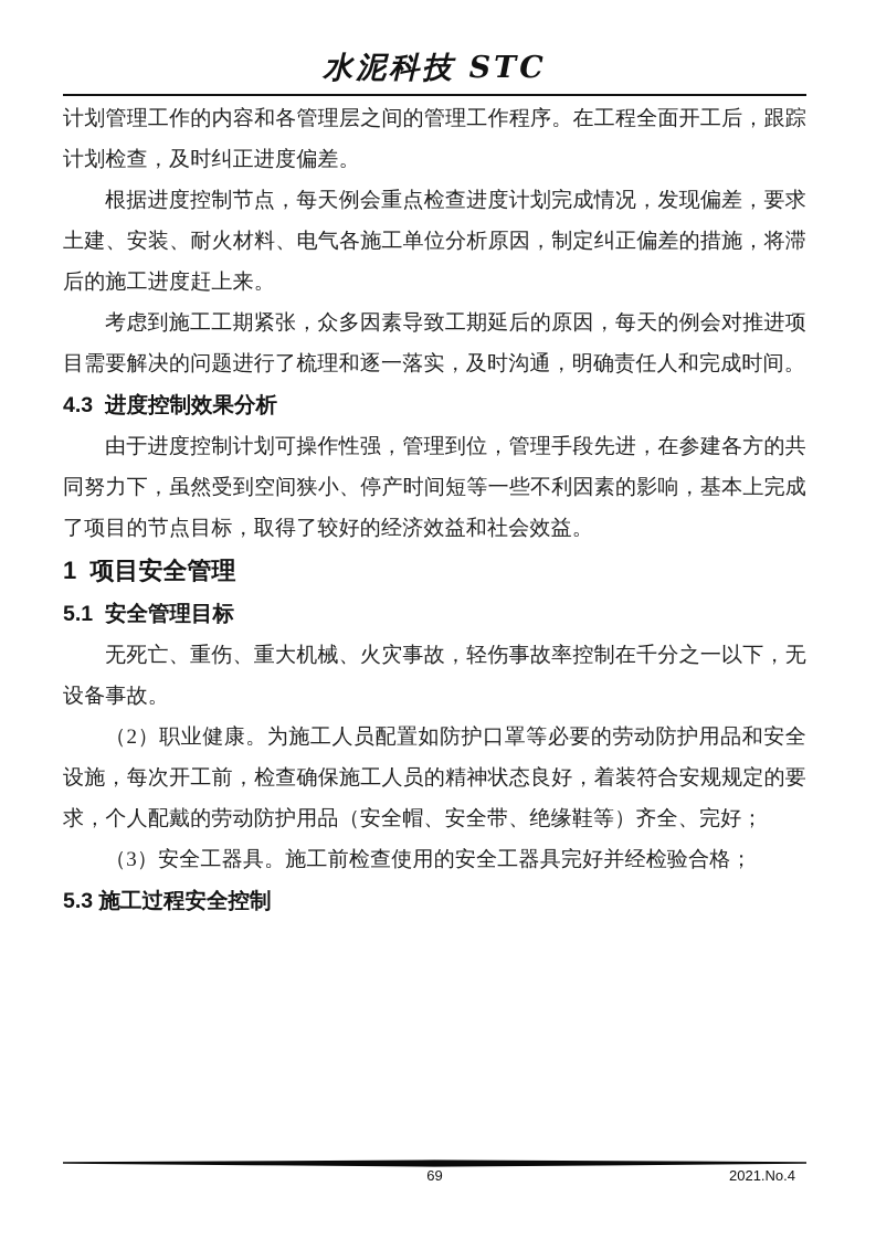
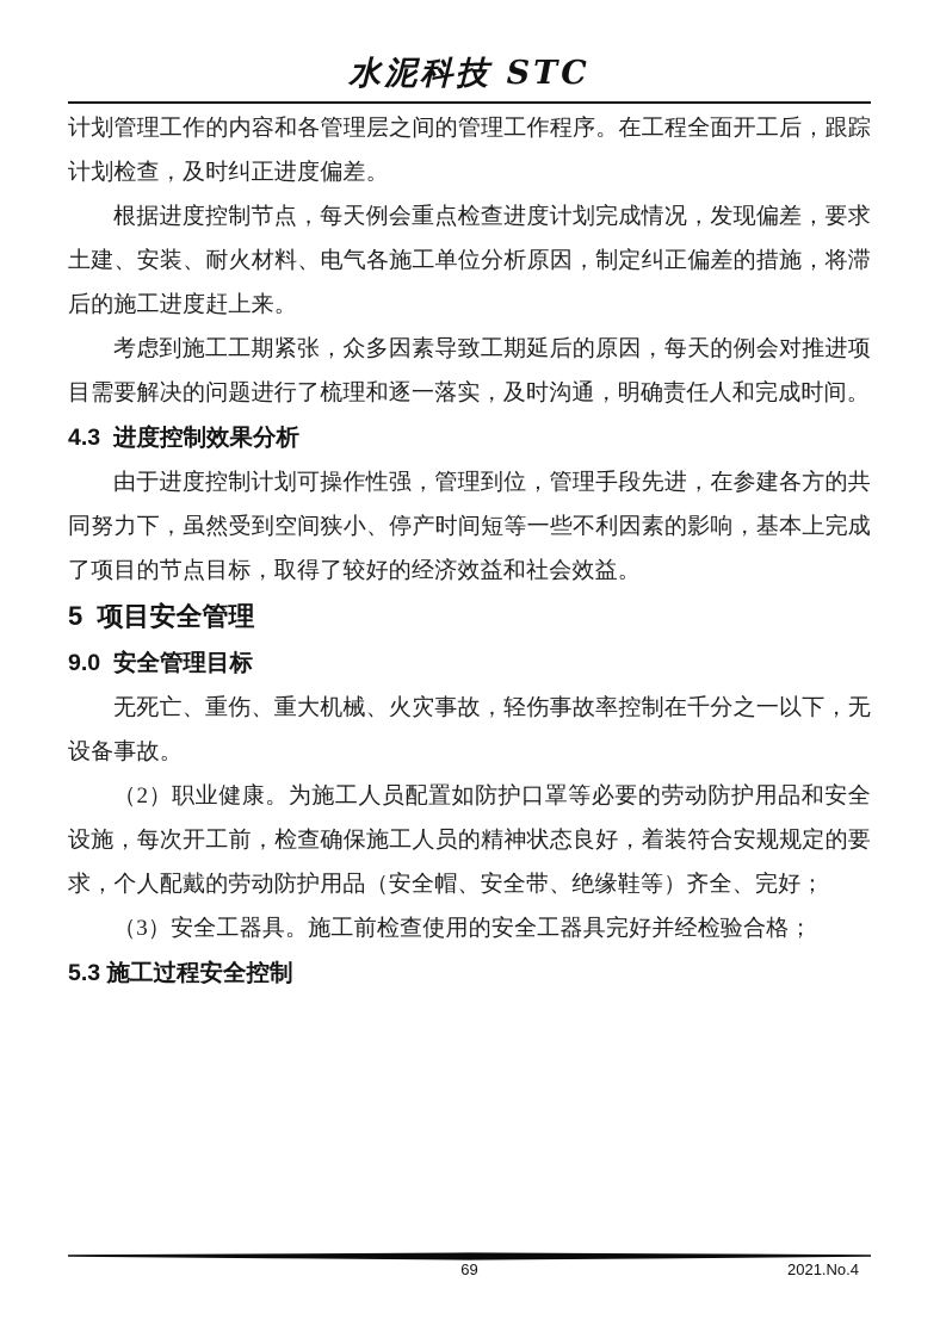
  水泥科技 STC
  计划管理工作的内容和各管理层之间的管理工作程序。在工程全面开工后，跟踪计划检查，及时纠正进度偏差。
  根据进度控制节点，每天例会重点检查进度计划完成情况，发现偏差，要求土建、安装、耐火材料、电气各施工单位分析原因，制定纠正偏差的措施，将滞后的施工进度赶上来。
  考虑到施工工期紧张，众多因素导致工期延后的原因，每天的例会对推进项目需要解决的问题进行了梳理和逐一落实，及时沟通，明确责任人和完成时间。
  4.3 进度控制效果分析
  由于进度控制计划可操作性强，管理到位，管理手段先进，在参建各方的共同努力下，虽然受到空间狭小、停产时间短等一些不利因素的影响，基本上完成了项目的节点目标，取得了较好的经济效益和社会效益。
- 1 项目安全管理
+ 5 项目安全管理
- 5.1 安全管理目标
+ 9.0 安全管理目标
  无死亡、重伤、重大机械、火灾事故，轻伤事故率控制在千分之一以下，无设备事故。
  （2）职业健康。为施工人员配置如防护口罩等必要的劳动防护用品和安全设施，每次开工前，检查确保施工人员的精神状态良好，着装符合安规规定的要求，个人配戴的劳动防护用品（安全帽、安全带、绝缘鞋等）齐全、完好；
  （3）安全工器具。施工前检查使用的安全工器具完好并经检验合格；
  5.3 施工过程安全控制
  69
  2021.No.4
